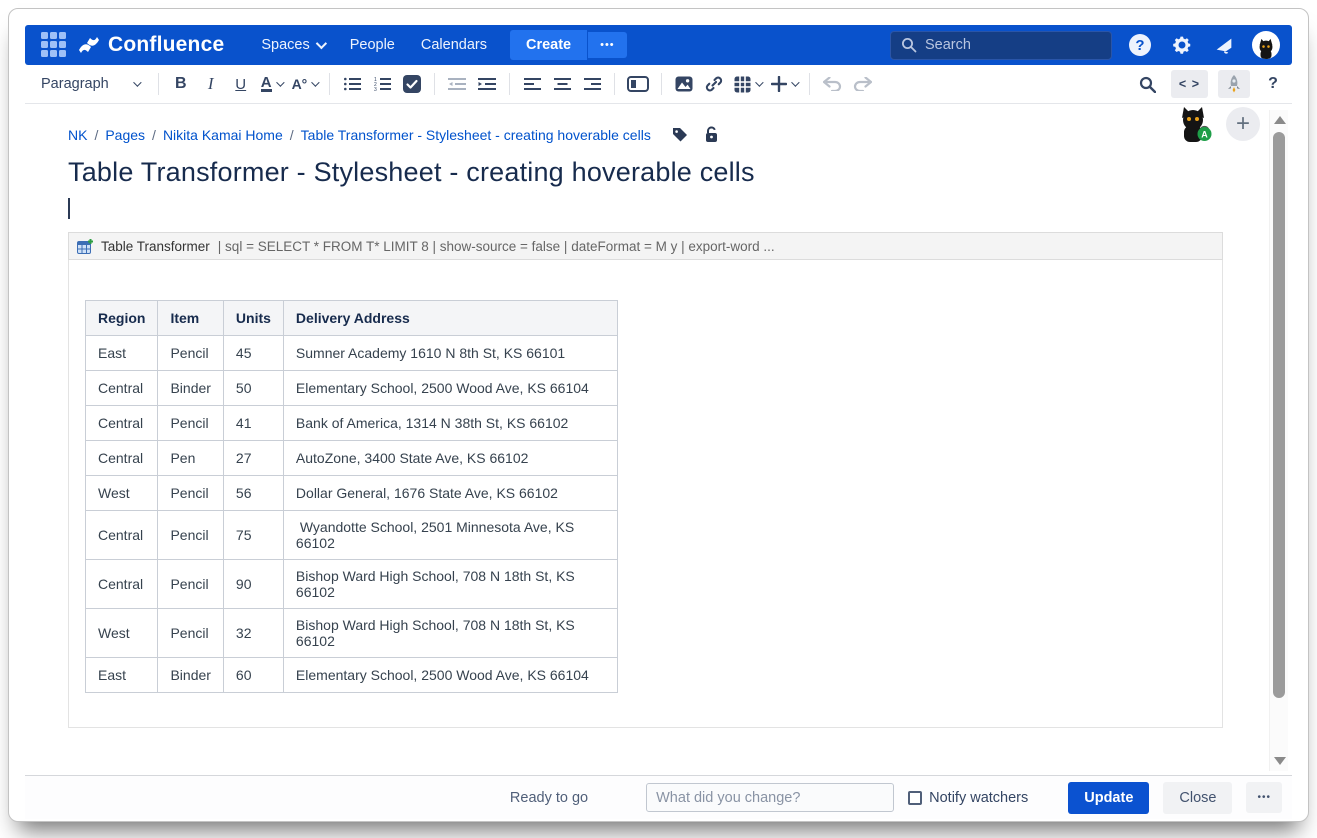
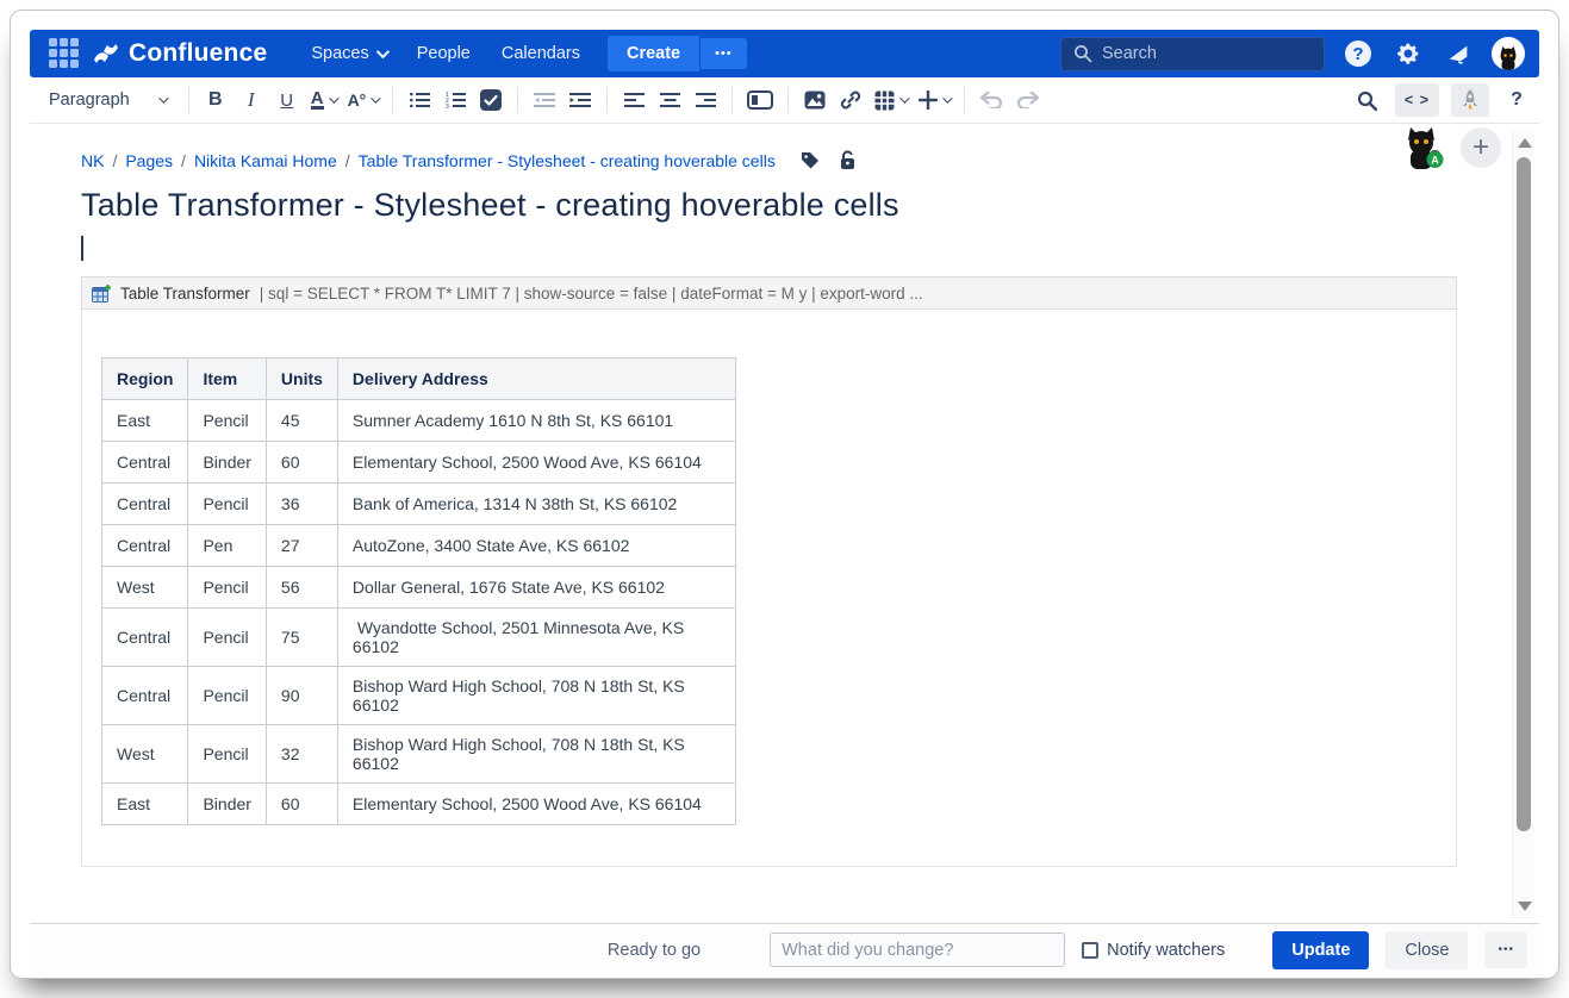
  Confluence
  Spaces
  People
  Calendars
  Create
  •••
  Search
  ?
  Paragraph
  B
  I
  U
  A
  A°
  < >
  ?
  NK
  /
  Pages
  /
  Nikita Kamai Home
  /
  Table Transformer - Stylesheet - creating hoverable cells
  A
  +
  Table Transformer - Stylesheet - creating hoverable cells
  Table Transformer
- | sql = SELECT * FROM T* LIMIT 8 | show-source = false | dateFormat = M y | export-word ...
+ | sql = SELECT * FROM T* LIMIT 7 | show-source = false | dateFormat = M y | export-word ...
  Region	Item	Units	Delivery Address
  East	Pencil	45	Sumner Academy 1610 N 8th St, KS 66101
- Central	Binder	50	Elementary School, 2500 Wood Ave, KS 66104
+ Central	Binder	60	Elementary School, 2500 Wood Ave, KS 66104
- Central	Pencil	41	Bank of America, 1314 N 38th St, KS 66102
+ Central	Pencil	36	Bank of America, 1314 N 38th St, KS 66102
  Central	Pen	27	AutoZone, 3400 State Ave, KS 66102
  West	Pencil	56	Dollar General, 1676 State Ave, KS 66102
  Central	Pencil	75	Wyandotte School, 2501 Minnesota Ave, KS 66102
  Central	Pencil	90	Bishop Ward High School, 708 N 18th St, KS 66102
  West	Pencil	32	Bishop Ward High School, 708 N 18th St, KS 66102
  East	Binder	60	Elementary School, 2500 Wood Ave, KS 66104
  Ready to go
  What did you change?
  Notify watchers
  Update
  Close
  •••
